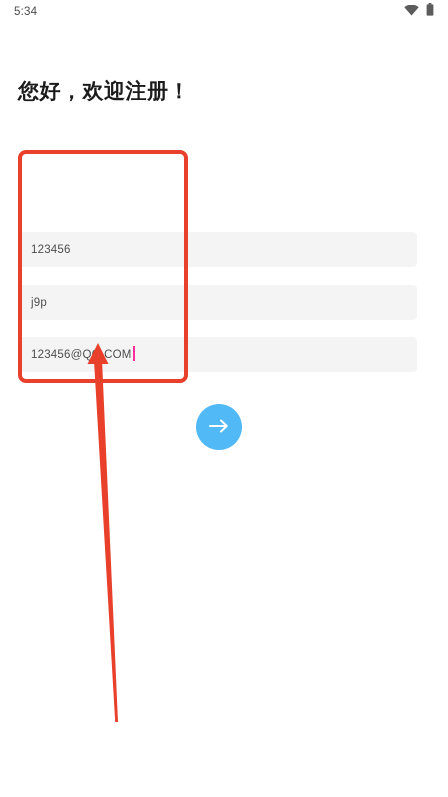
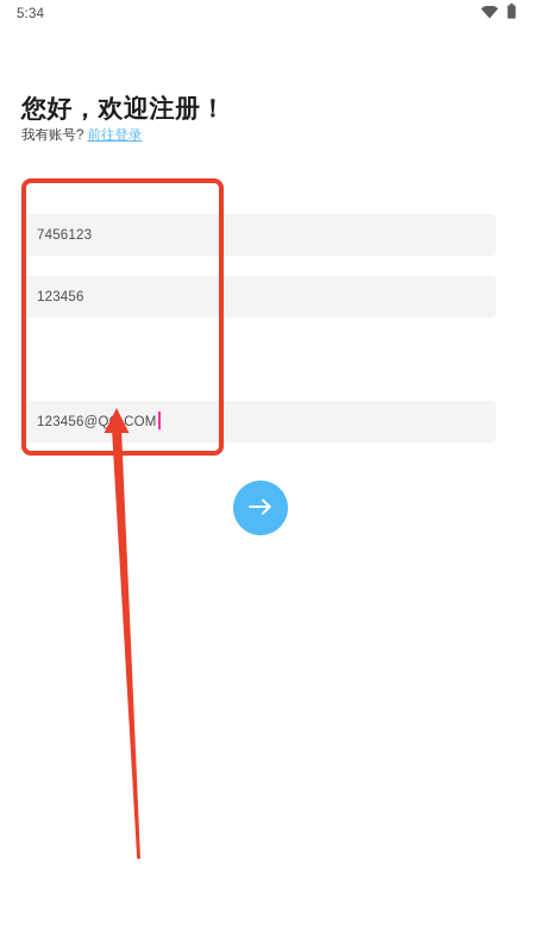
  5:34
  您好，欢迎注册！
+ 我有账号? 前往登录
+ 7456123
  123456
- j9p
  123456@QCOM
